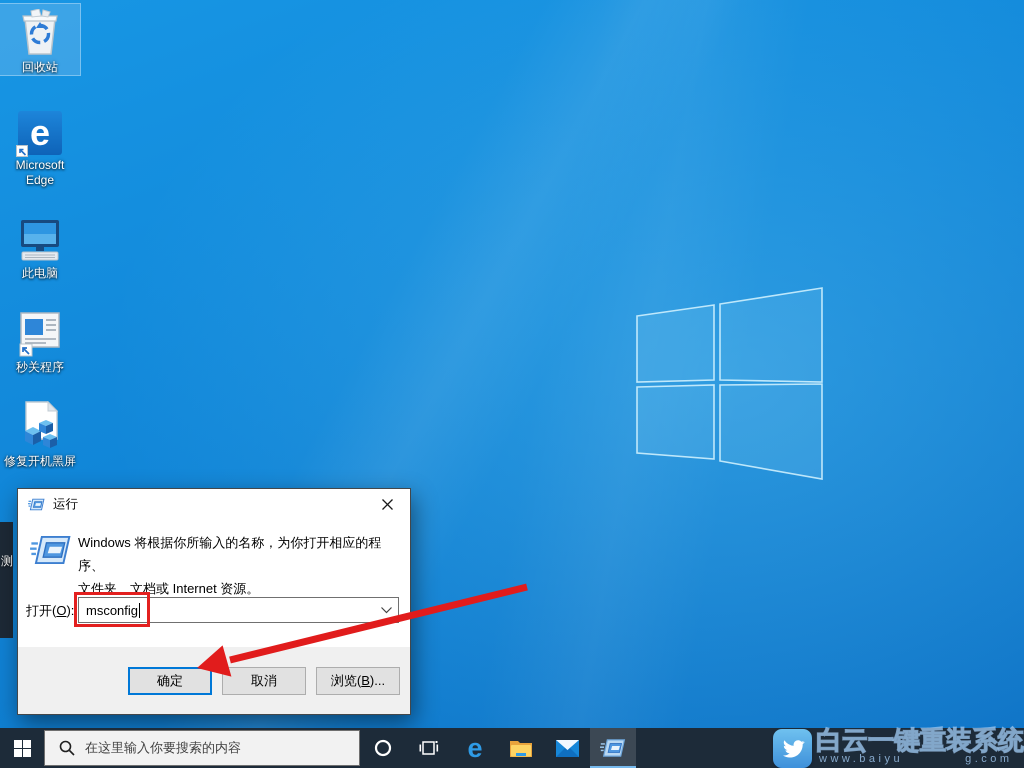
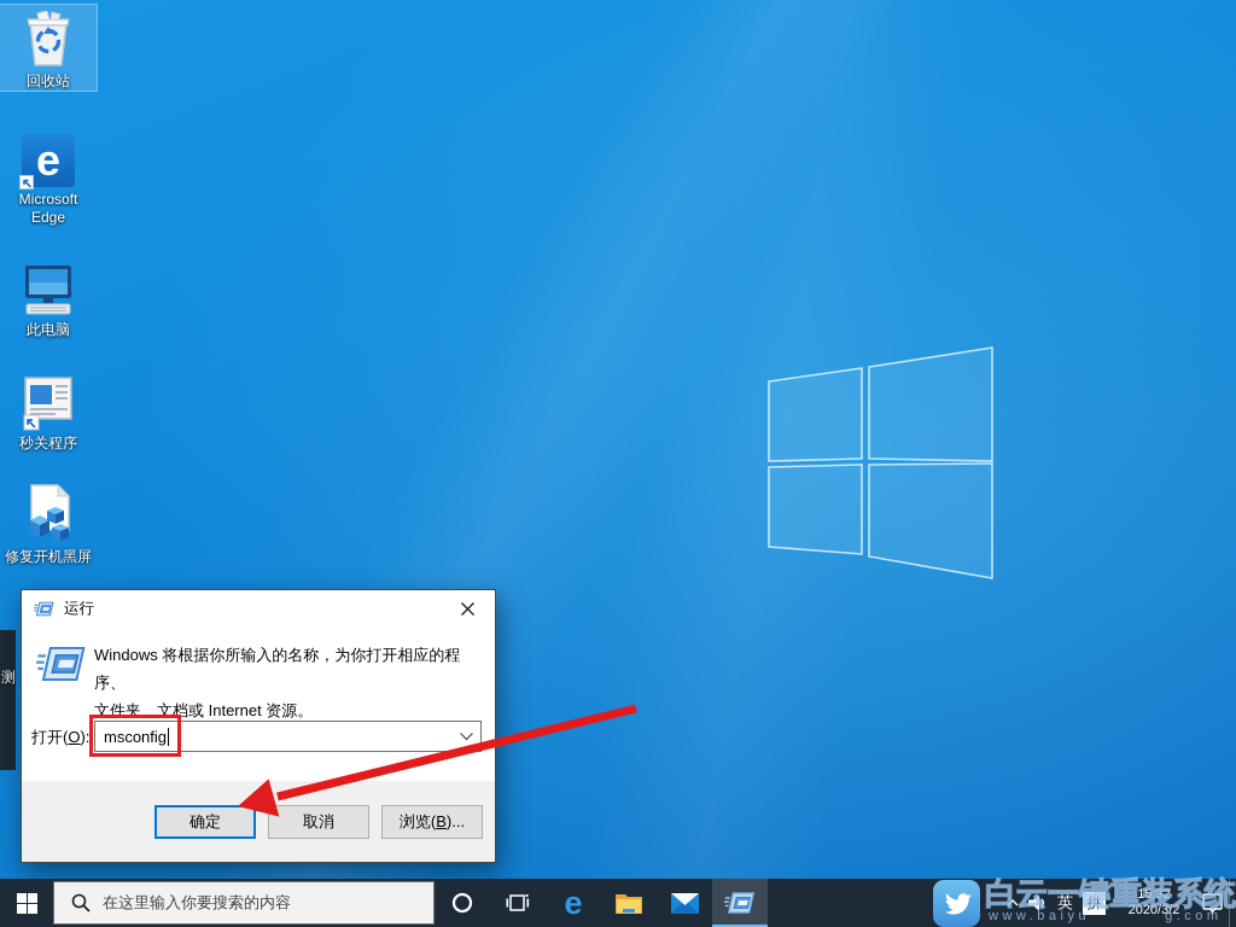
  回收站
  e
  Microsoft Edge
  此电脑
  秒关程序
  修复开机黑屏
  测
  运行
  Windows 将根据你所输入的名称，为你打开相应的程序、
  文件夹、文档或 Internet 资源。
  打开(O):
  msconfig
  确定
  取消
  浏览(B)...
  在这里输入你要搜索的内容
  e
+ 英
+ 拼
+ 15:32
+ 2020/3/2
  白云一键重装系统
  www.baiyu
  g.com
